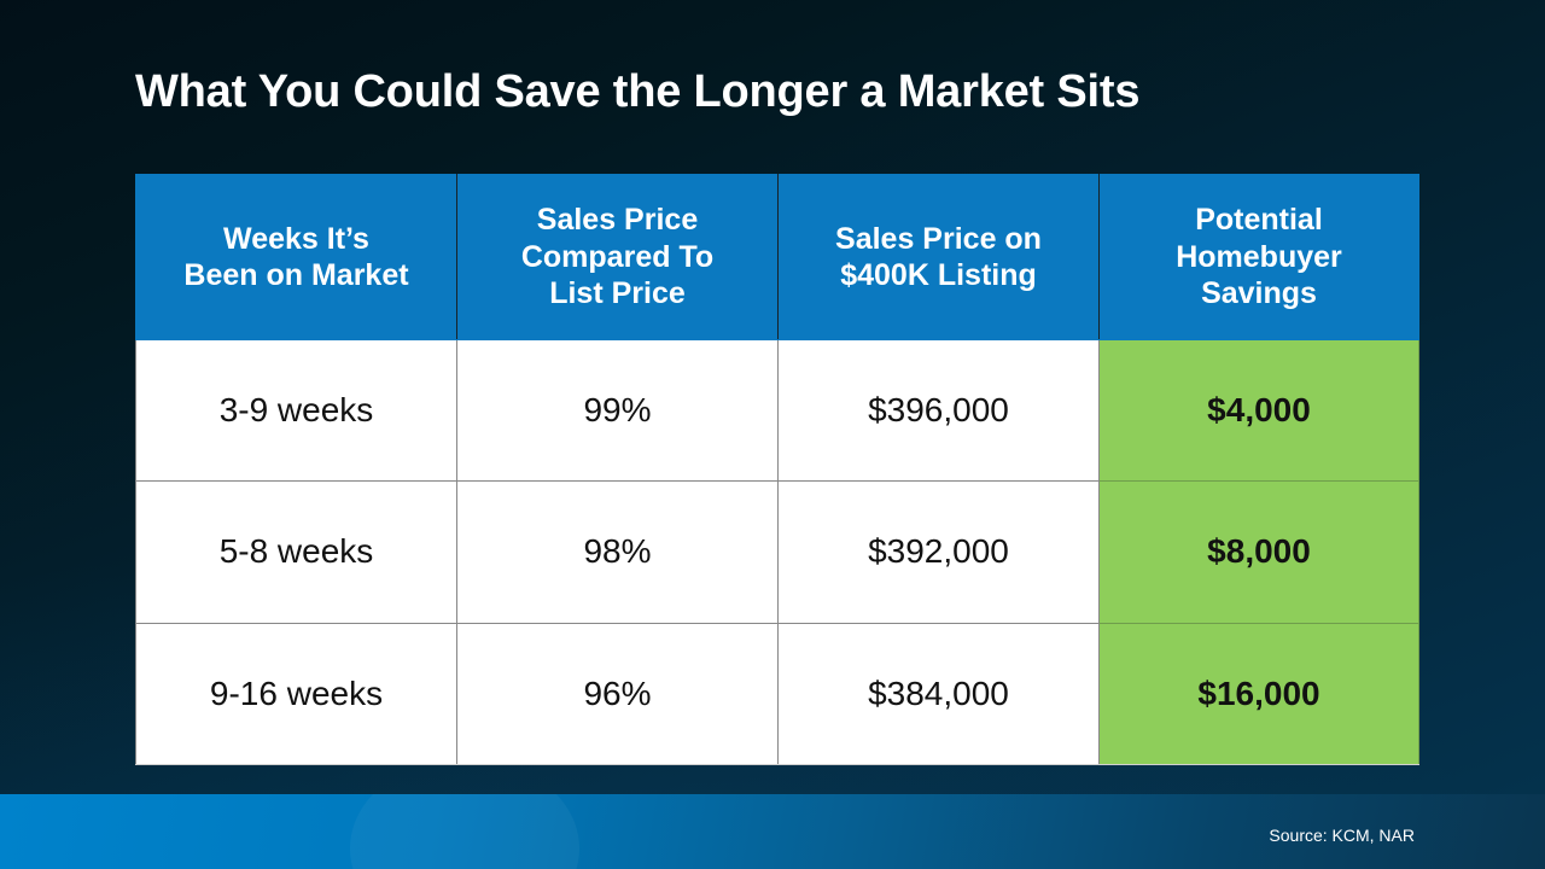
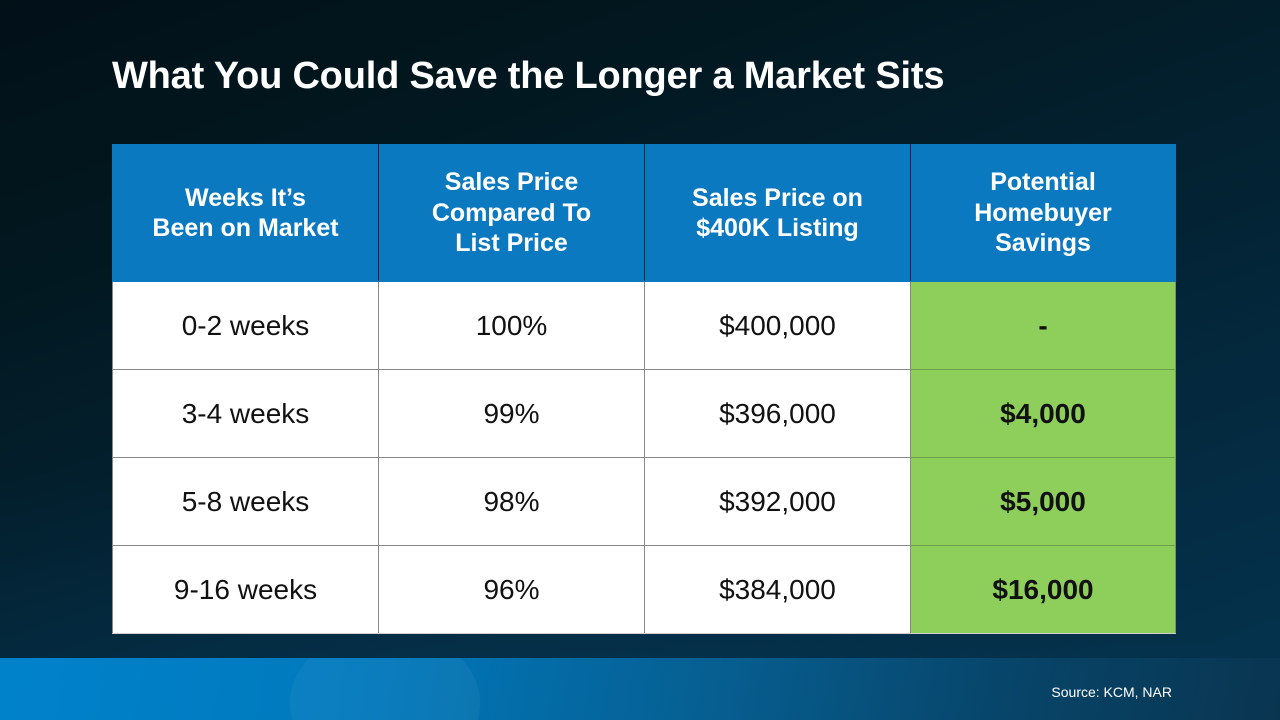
  What You Could Save the Longer a Market Sits
  Weeks It’s Been on Market	Sales Price Compared To List Price	Sales Price on $400K Listing	Potential Homebuyer Savings
+ 0-2 weeks	100%	$400,000	-
- 3-9 weeks	99%	$396,000	$4,000
+ 3-4 weeks	99%	$396,000	$4,000
- 5-8 weeks	98%	$392,000	$8,000
+ 5-8 weeks	98%	$392,000	$5,000
  9-16 weeks	96%	$384,000	$16,000
  Source: KCM, NAR
